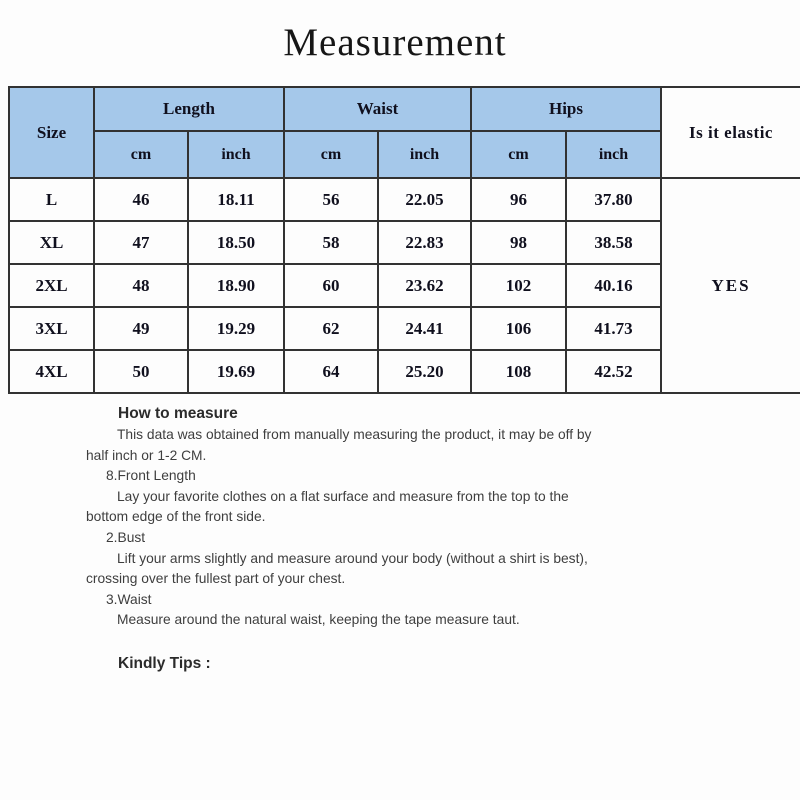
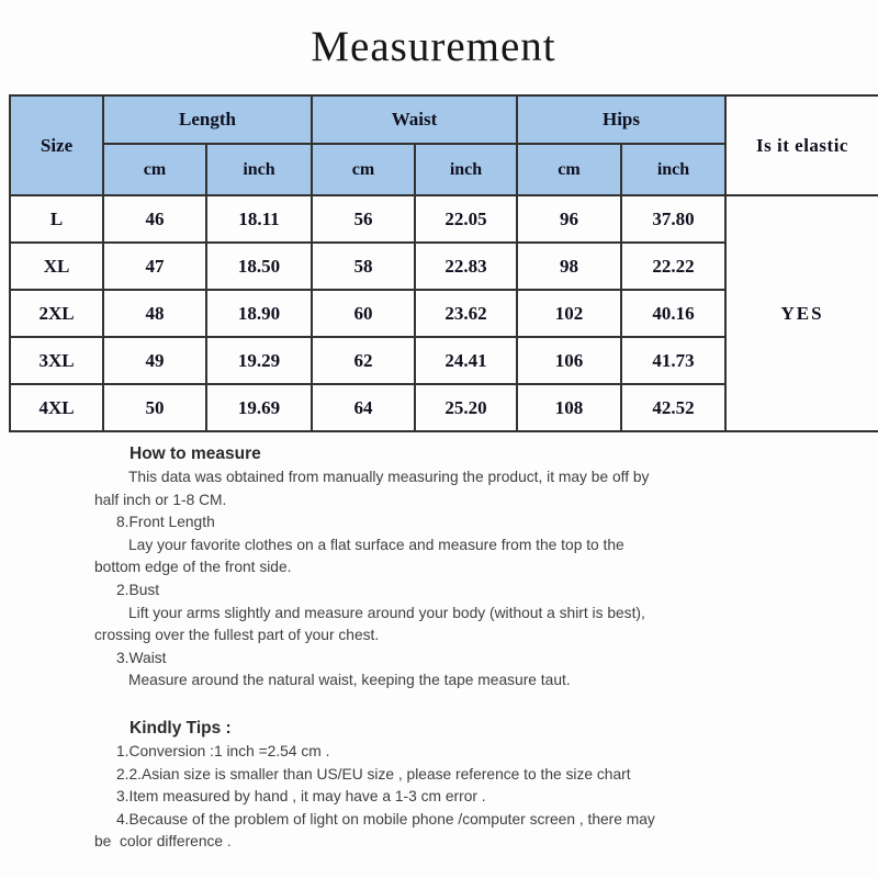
  Measurement
  Size	Length	Waist	Hips	Is it elastic
  cm	inch	cm	inch	cm	inch
  L	46	18.11	56	22.05	96	37.80	YES
- XL	47	18.50	58	22.83	98	38.58
+ XL	47	18.50	58	22.83	98	22.22
  2XL	48	18.90	60	23.62	102	40.16
  3XL	49	19.29	62	24.41	106	41.73
  4XL	50	19.69	64	25.20	108	42.52
  How to measure
  This data was obtained from manually measuring the product, it may be off by
- half inch or 1-2 CM.
+ half inch or 1-8 CM.
  8.Front Length
  Lay your favorite clothes on a flat surface and measure from the top to the
  bottom edge of the front side.
  2.Bust
  Lift your arms slightly and measure around your body (without a shirt is best),
  crossing over the fullest part of your chest.
  3.Waist
  Measure around the natural waist, keeping the tape measure taut.
  Kindly Tips :
+ 1.Conversion :1 inch =2.54 cm .
+ 2.2.Asian size is smaller than US/EU size , please reference to the size chart
+ 3.Item measured by hand , it may have a 1-3 cm error .
+ 4.Because of the problem of light on mobile phone /computer screen , there may
+ be color difference .
